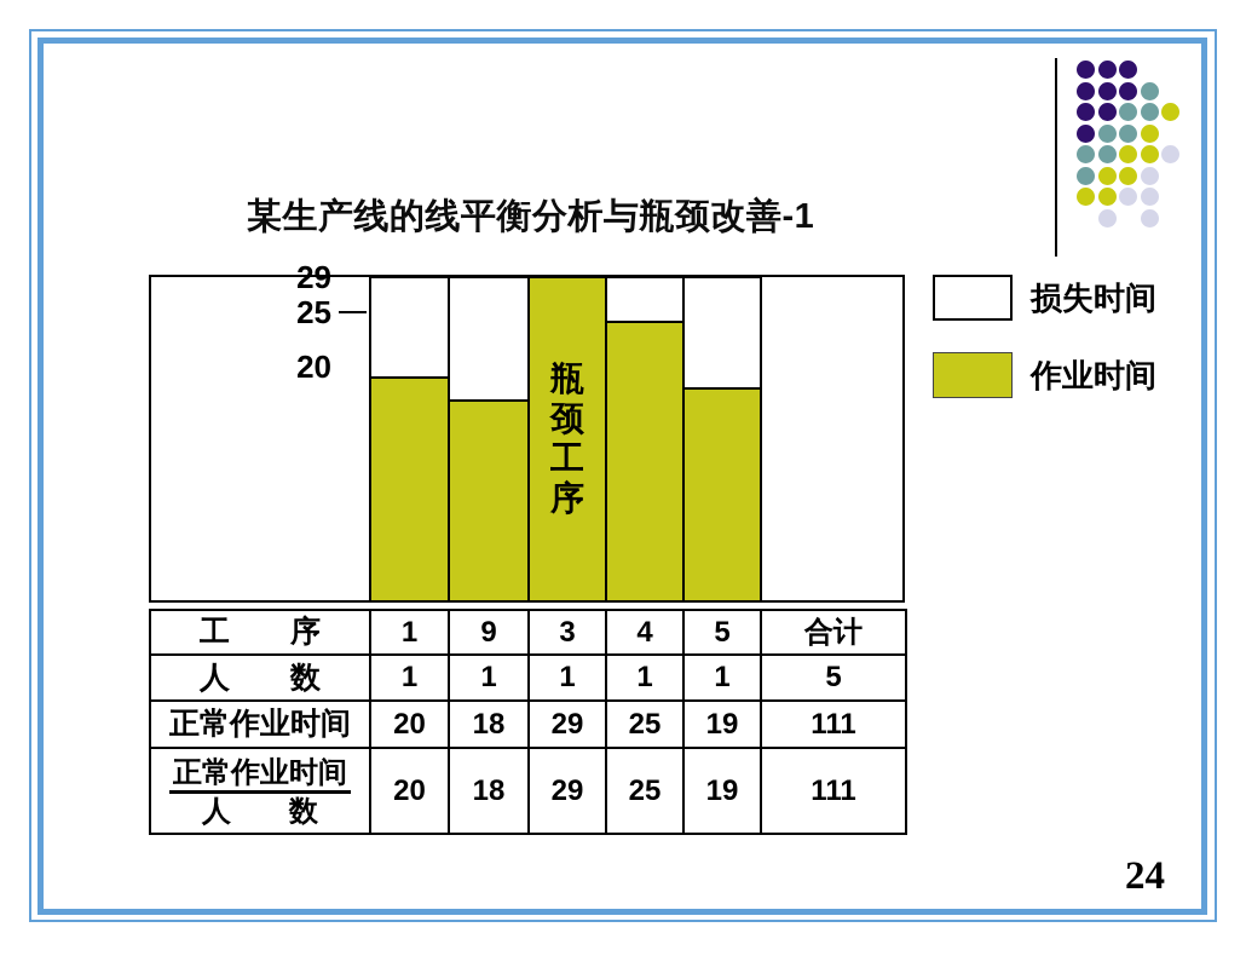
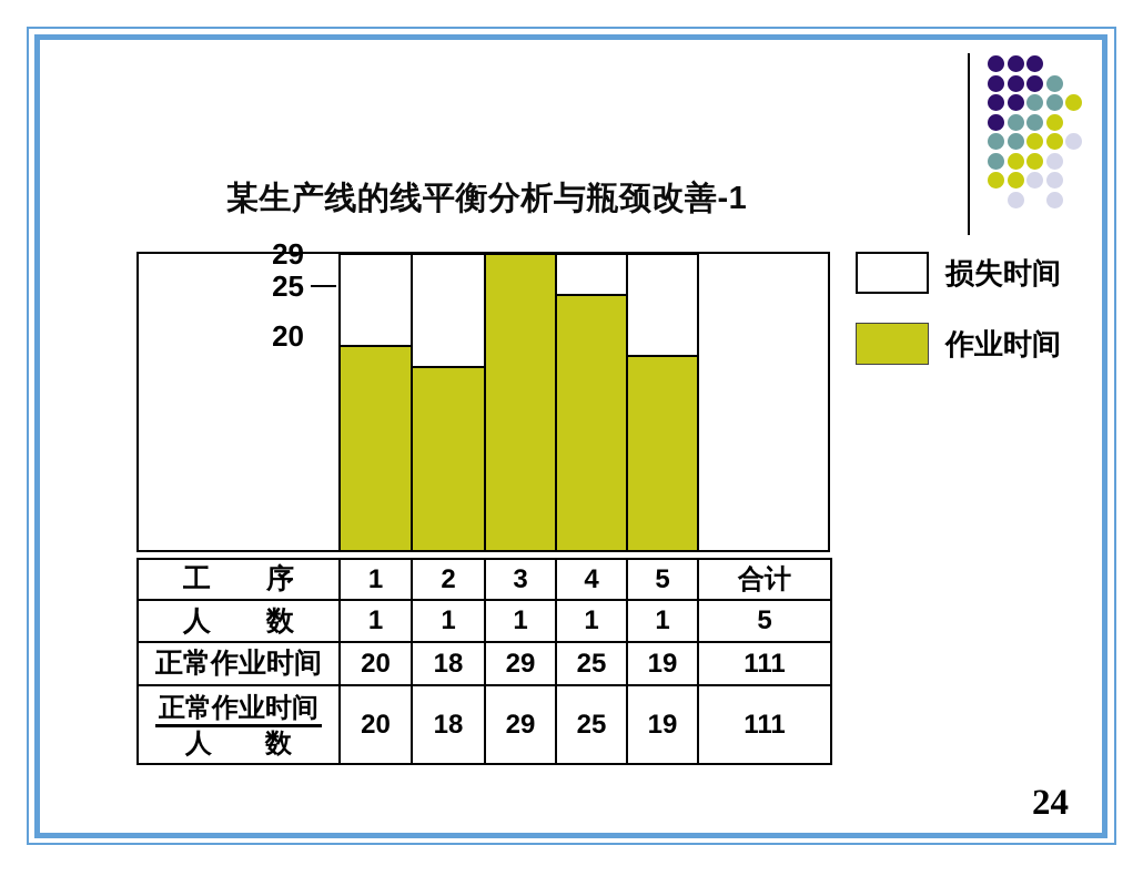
  某生产线的线平衡分析与瓶颈改善-1
  29
  25
  20
- 瓶颈工序
  损失时间
  作业时间
- 工 序	1	9	3	4	5	合计
+ 工 序	1	2	3	4	5	合计
  人 数	1	1	1	1	1	5
  正常作业时间	20	18	29	25	19	111
  正常作业时间人 数	20	18	29	25	19	111
  24
